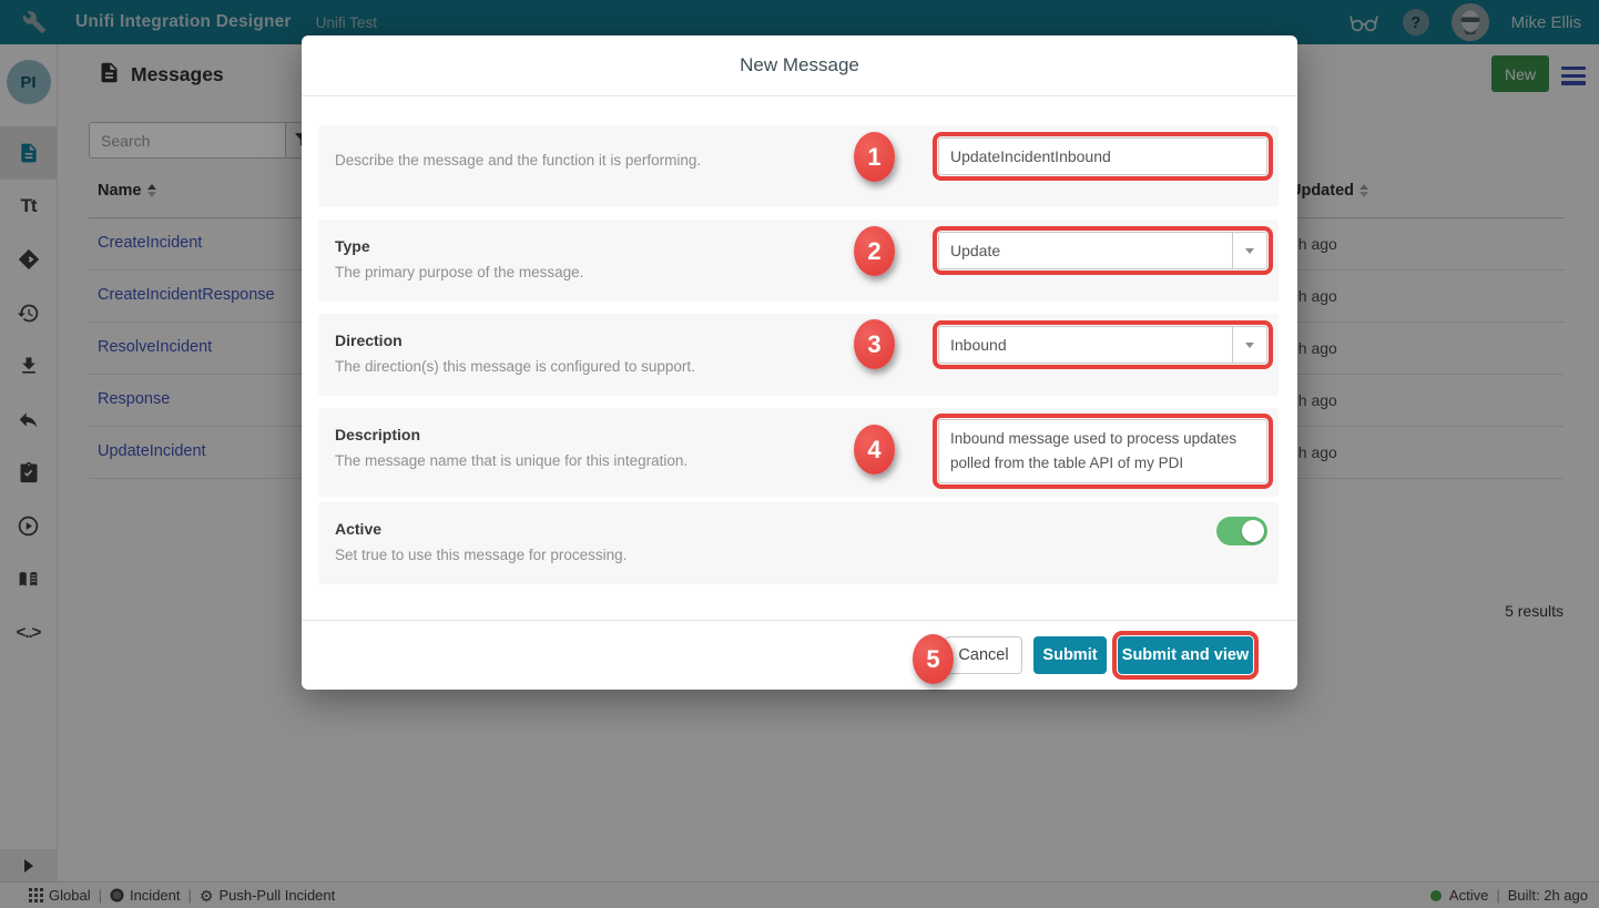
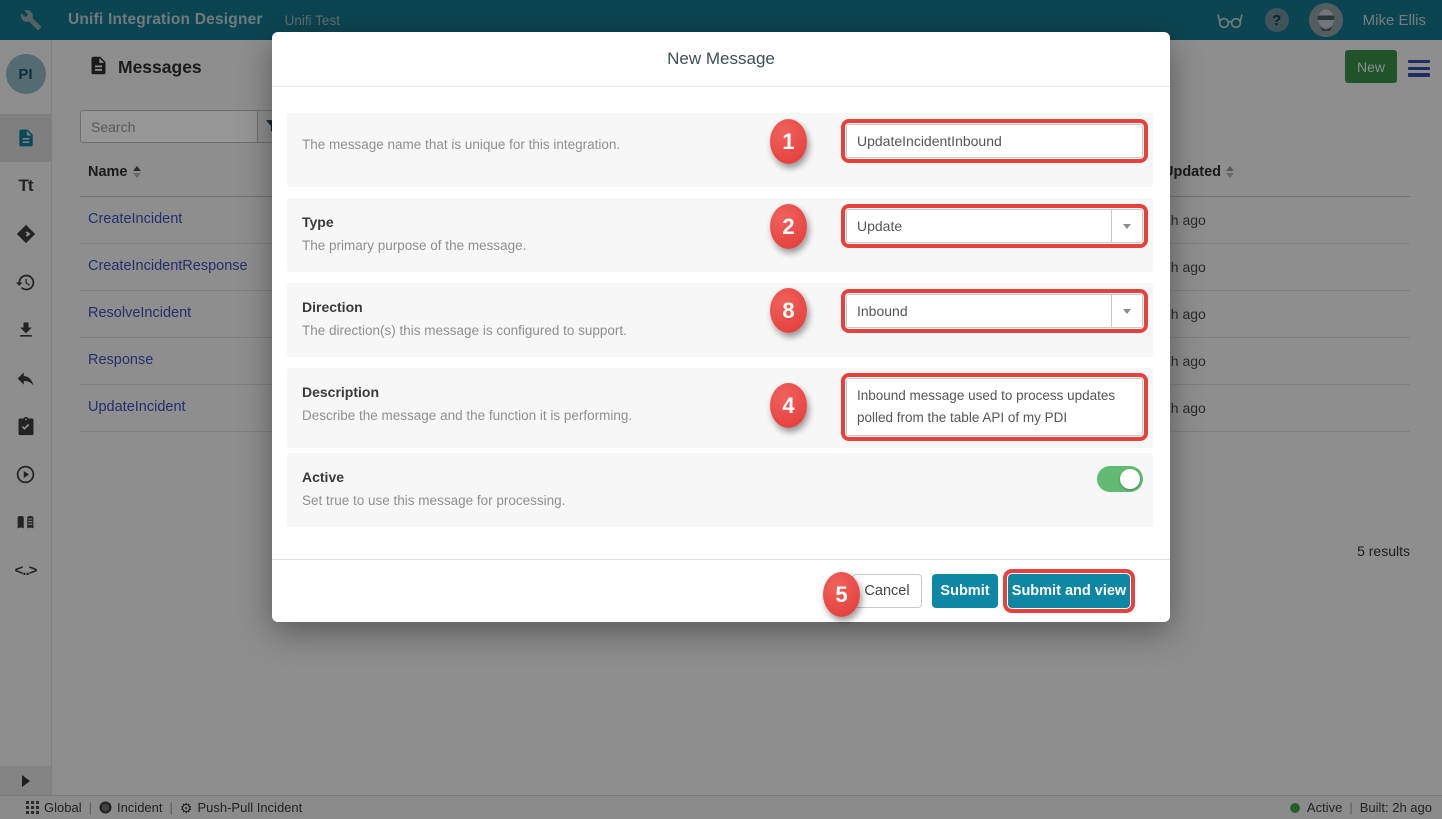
  Unifi Integration Designer
  Unifi Test
  ?
  Mike Ellis
  PI
  Tt
  <..>
  Messages
  New
  Search
  Name
  pdated
  CreateIncident
  h ago
  CreateIncidentResponse
  h ago
  ResolveIncident
  h ago
  Response
  h ago
  UpdateIncident
  h ago
  5 results
  Global
  |
  Incident
  |
  ⚙
  Push-Pull Incident
  Active
  |
  Built: 2h ago
  New Message
- Describe the message and the function it is performing.
+ The message name that is unique for this integration.
  UpdateIncidentInbound
  Type
  The primary purpose of the message.
  Update
  Direction
  The direction(s) this message is configured to support.
  Inbound
  Description
- The message name that is unique for this integration.
+ Describe the message and the function it is performing.
  Active
  Set true to use this message for processing.
  Cancel
  Submit
  Submit and view
  1
  2
- 3
+ 8
  4
  5
